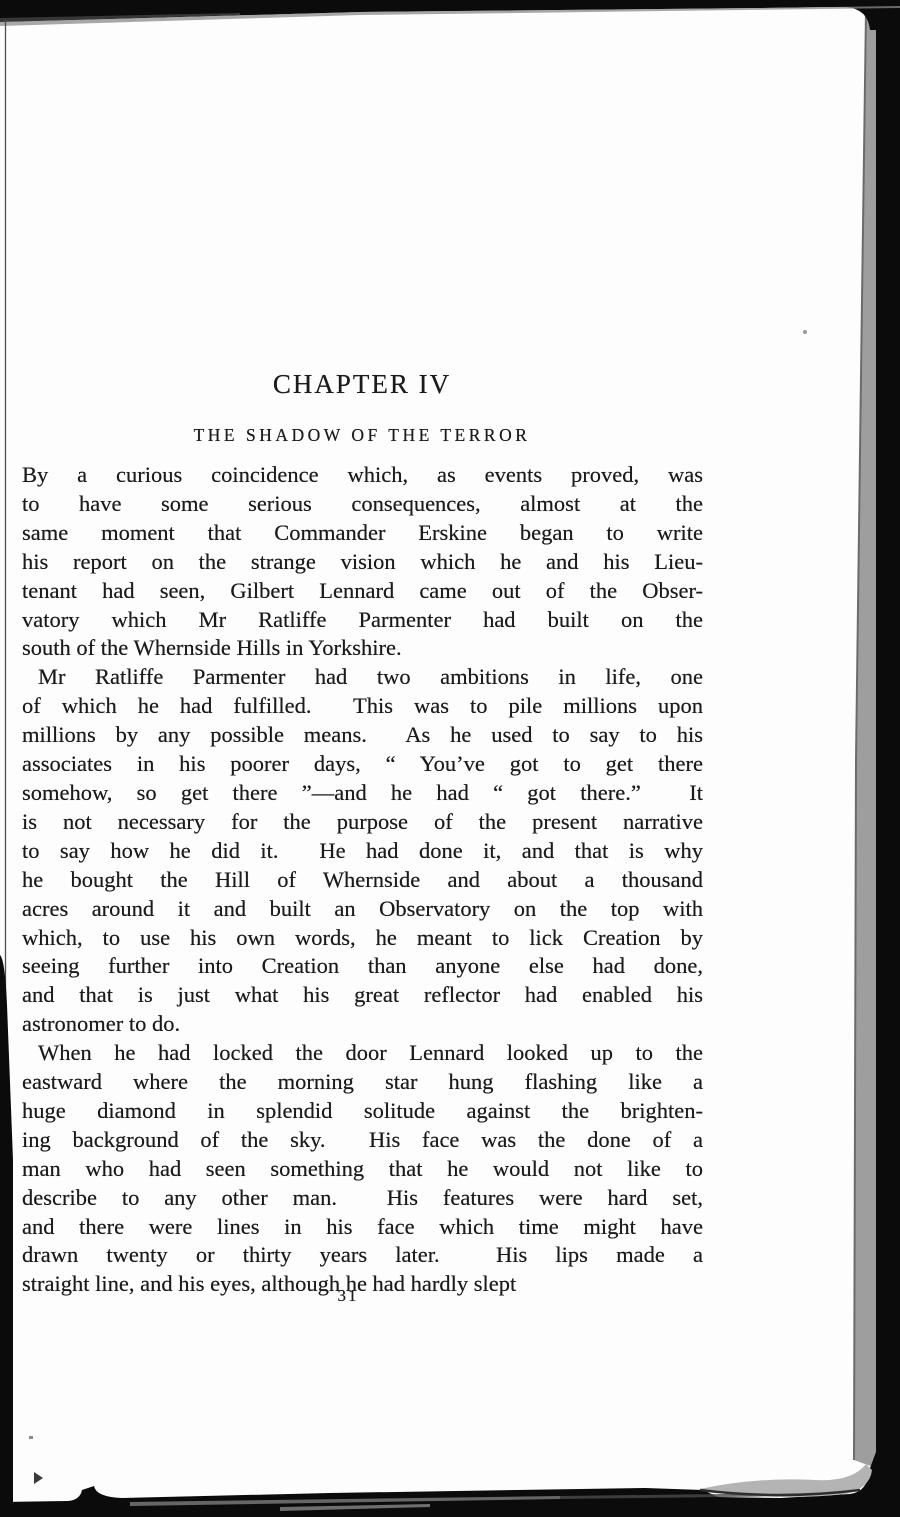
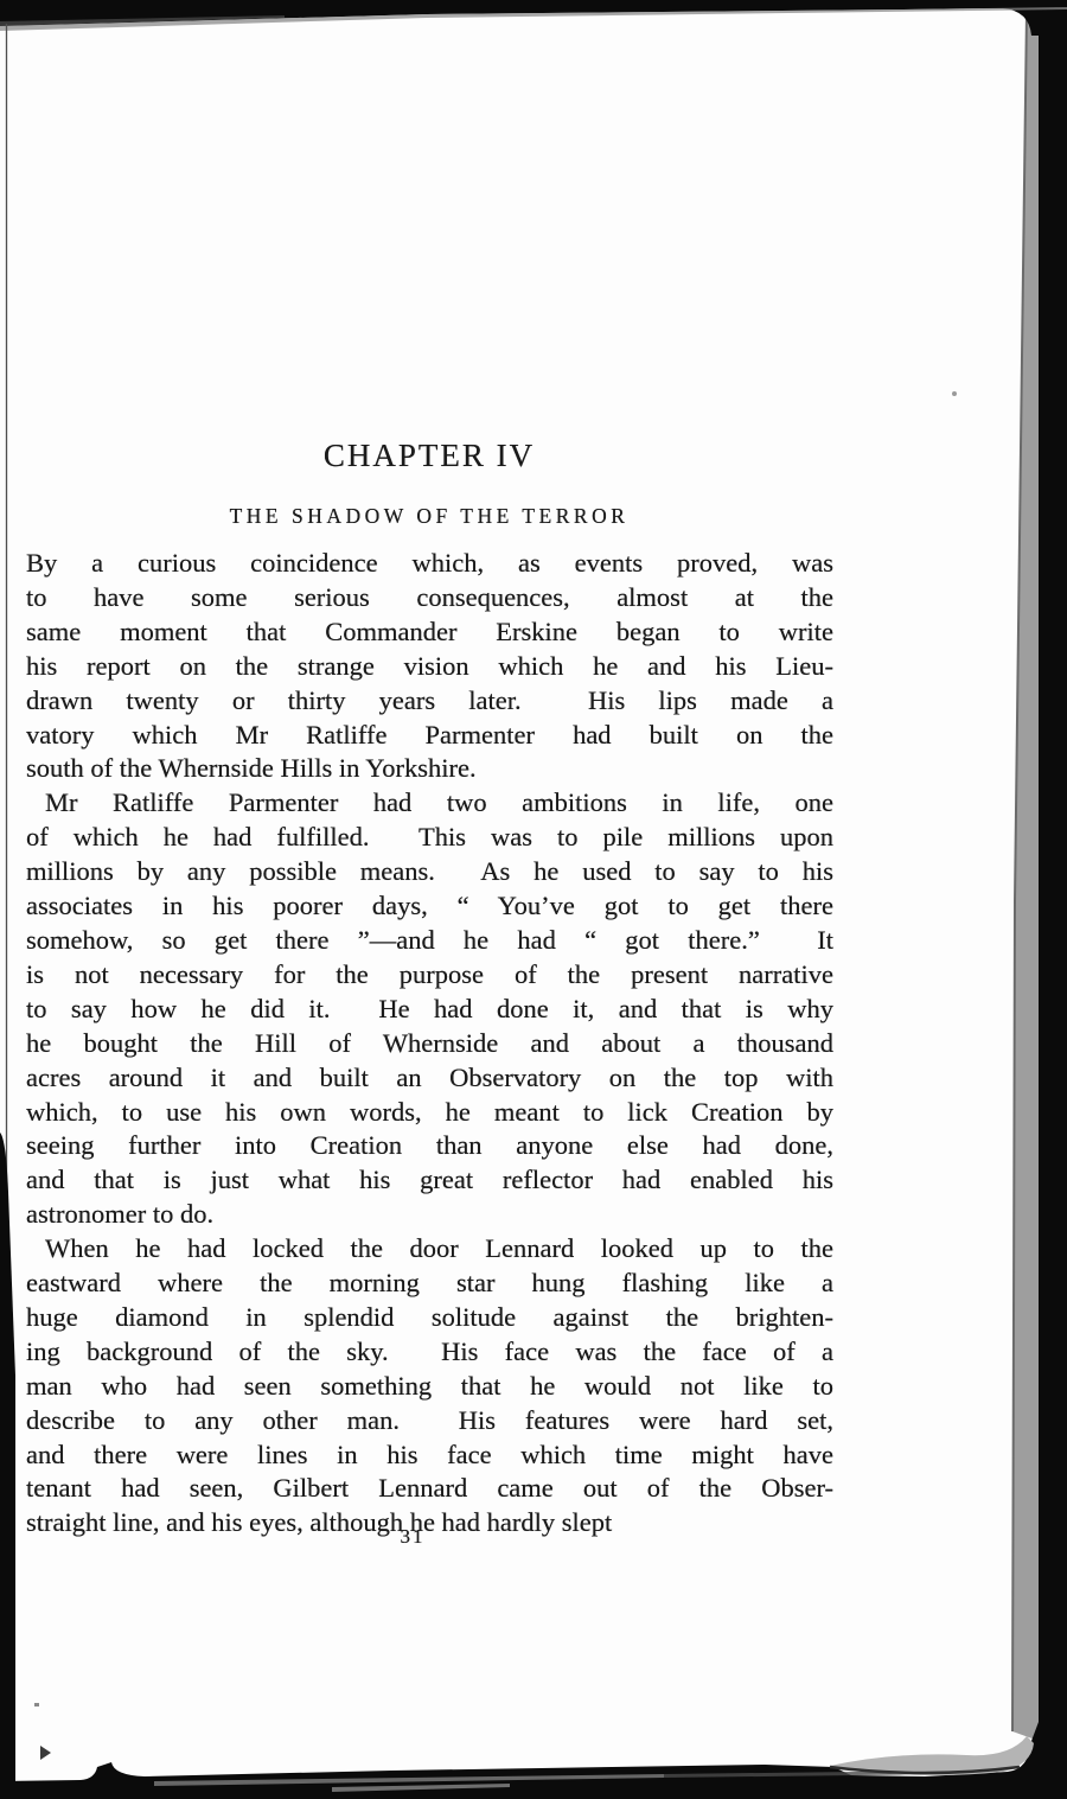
  CHAPTER IV
  THE SHADOW OF THE TERROR
  By a curious coincidence which, as events proved, was
  to have some serious consequences, almost at the
  same moment that Commander Erskine began to write
  his report on the strange vision which he and his Lieu-
- tenant had seen, Gilbert Lennard came out of the Obser-
+ drawn twenty or thirty years later. His lips made a
  vatory which Mr Ratliffe Parmenter had built on the
  south of the Whernside Hills in Yorkshire.
  Mr Ratliffe Parmenter had two ambitions in life, one
  of which he had fulfilled. This was to pile millions upon
  millions by any possible means. As he used to say to his
  associates in his poorer days, “ You’ve got to get there
  somehow, so get there ”—and he had “ got there.” It
  is not necessary for the purpose of the present narrative
  to say how he did it. He had done it, and that is why
  he bought the Hill of Whernside and about a thousand
  acres around it and built an Observatory on the top with
  which, to use his own words, he meant to lick Creation by
  seeing further into Creation than anyone else had done,
  and that is just what his great reflector had enabled his
  astronomer to do.
  When he had locked the door Lennard looked up to the
  eastward where the morning star hung flashing like a
  huge diamond in splendid solitude against the brighten-
- ing background of the sky. His face was the done of a
+ ing background of the sky. His face was the face of a
  man who had seen something that he would not like to
  describe to any other man. His features were hard set,
  and there were lines in his face which time might have
- drawn twenty or thirty years later. His lips made a
+ tenant had seen, Gilbert Lennard came out of the Obser-
  straight line, and his eyes, although he had hardly slept
  31
